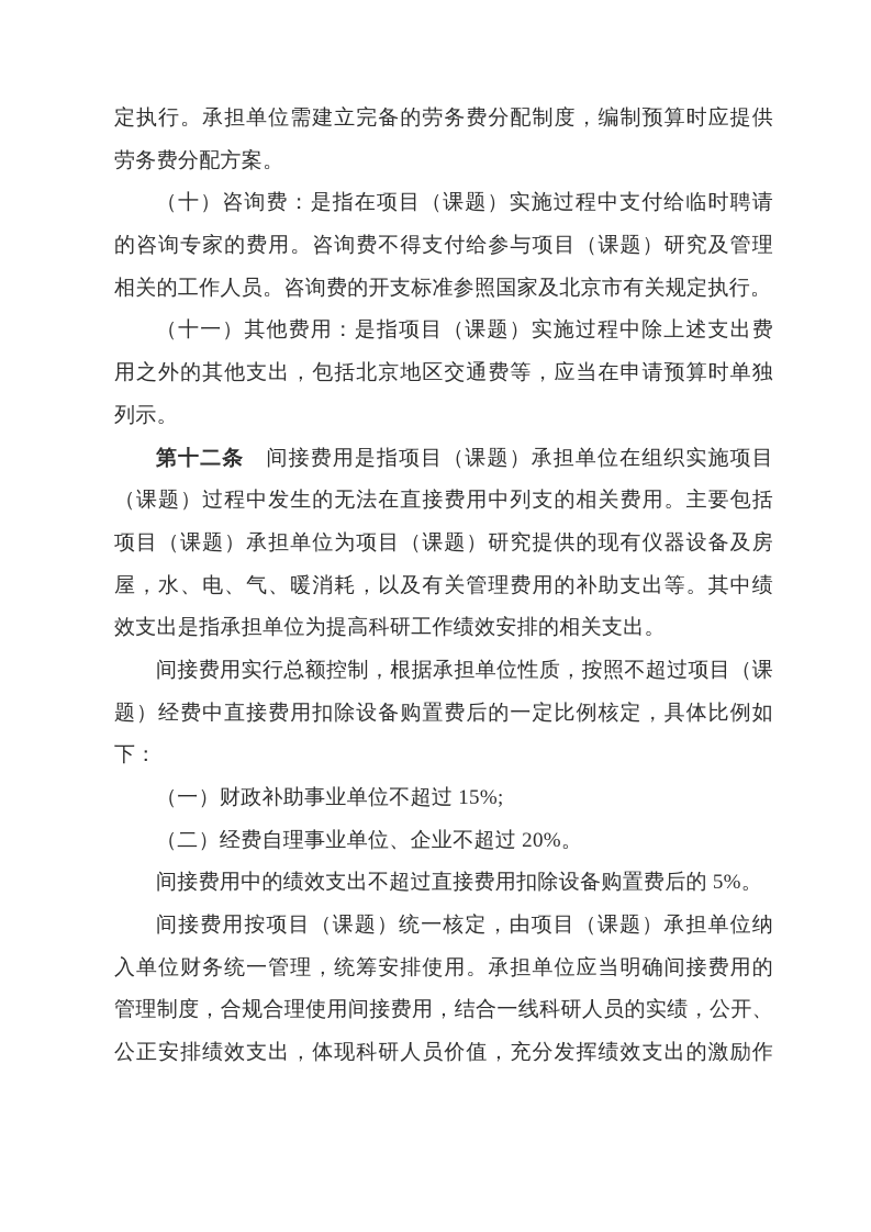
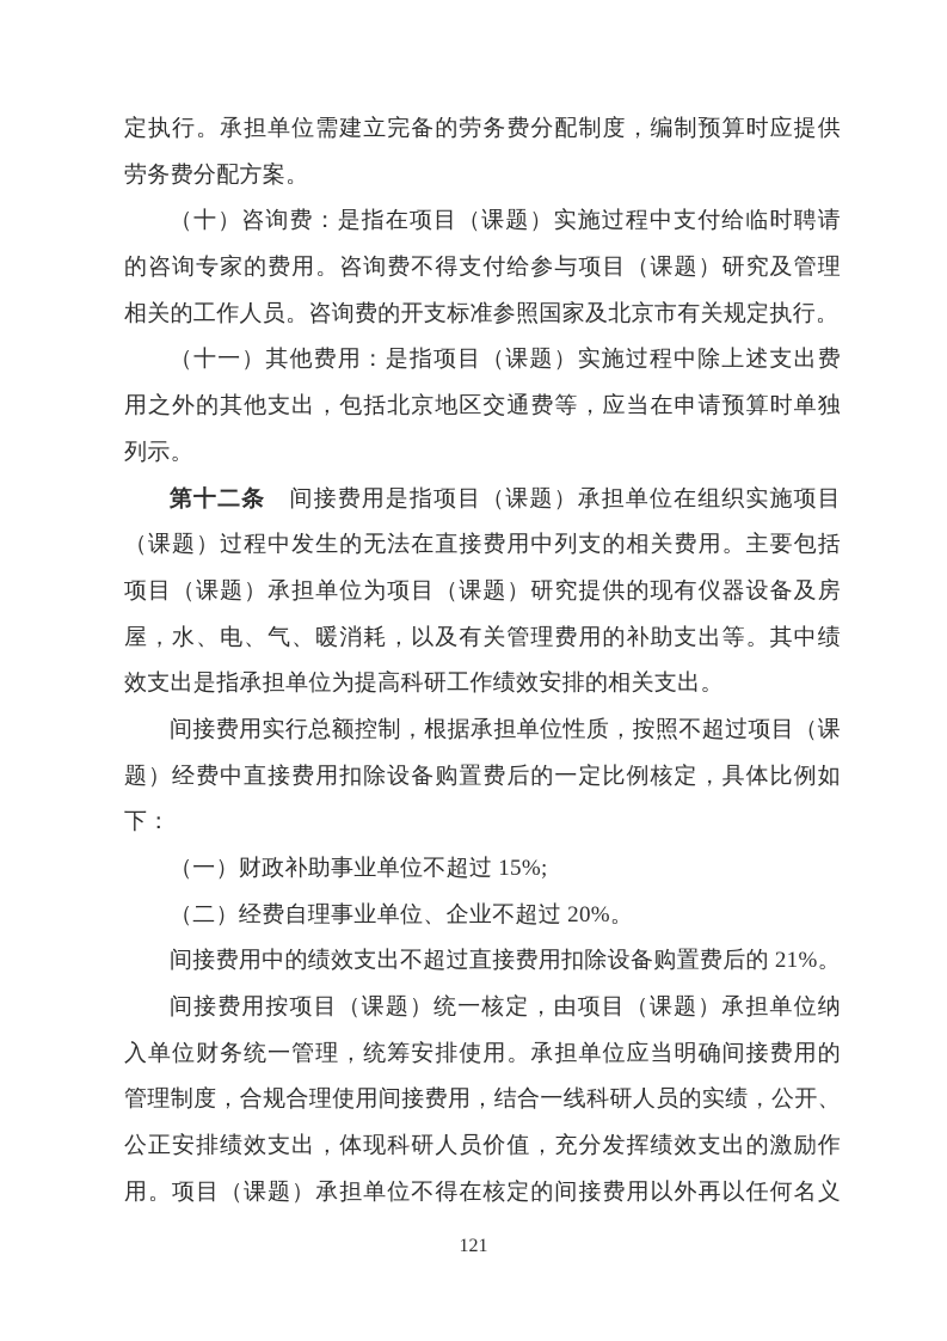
  定执行。承担单位需建立完备的劳务费分配制度，编制预算时应提供
  劳务费分配方案。
  （十）咨询费：是指在项目（课题）实施过程中支付给临时聘请
  的咨询专家的费用。咨询费不得支付给参与项目（课题）研究及管理
  相关的工作人员。咨询费的开支标准参照国家及北京市有关规定执行。
  （十一）其他费用：是指项目（课题）实施过程中除上述支出费
  用之外的其他支出，包括北京地区交通费等，应当在申请预算时单独
  列示。
  第十二条 间接费用是指项目（课题）承担单位在组织实施项目
  （课题）过程中发生的无法在直接费用中列支的相关费用。主要包括
  项目（课题）承担单位为项目（课题）研究提供的现有仪器设备及房
  屋，水、电、气、暖消耗，以及有关管理费用的补助支出等。其中绩
  效支出是指承担单位为提高科研工作绩效安排的相关支出。
  间接费用实行总额控制，根据承担单位性质，按照不超过项目（课
  题）经费中直接费用扣除设备购置费后的一定比例核定，具体比例如
  下：
  （一）财政补助事业单位不超过 15%;
  （二）经费自理事业单位、企业不超过 20%。
- 间接费用中的绩效支出不超过直接费用扣除设备购置费后的 5%。
+ 间接费用中的绩效支出不超过直接费用扣除设备购置费后的 21%。
  间接费用按项目（课题）统一核定，由项目（课题）承担单位纳
  入单位财务统一管理，统筹安排使用。承担单位应当明确间接费用的
  管理制度，合规合理使用间接费用，结合一线科研人员的实绩，公开、
  公正安排绩效支出，体现科研人员价值，充分发挥绩效支出的激励作
+ 用。项目（课题）承担单位不得在核定的间接费用以外再以任何名义
+ 121
